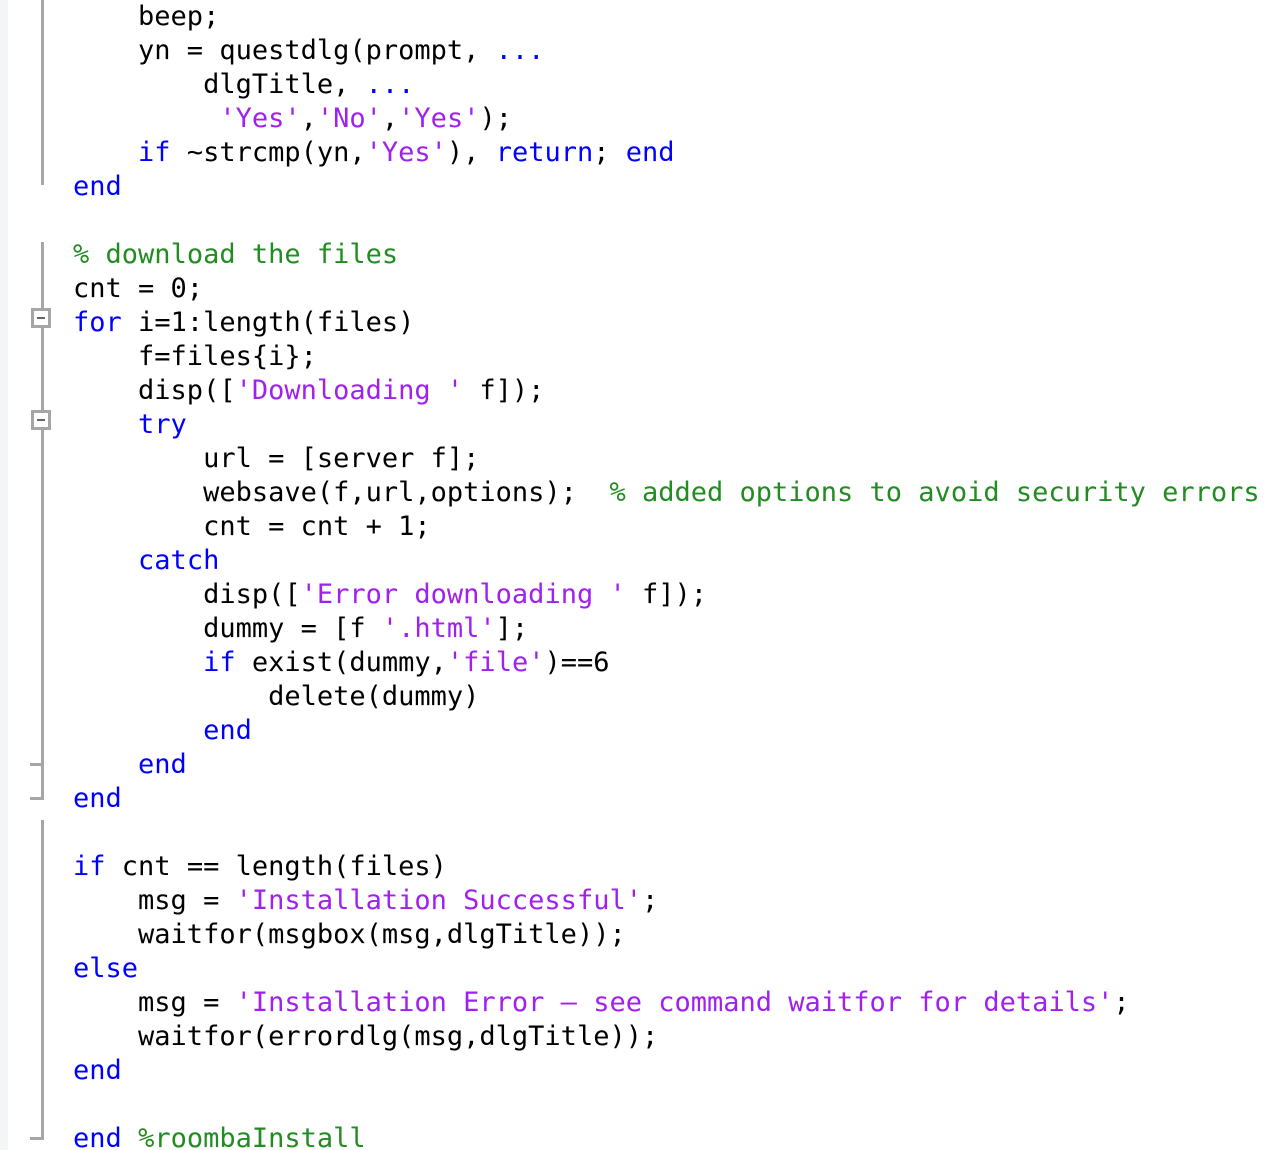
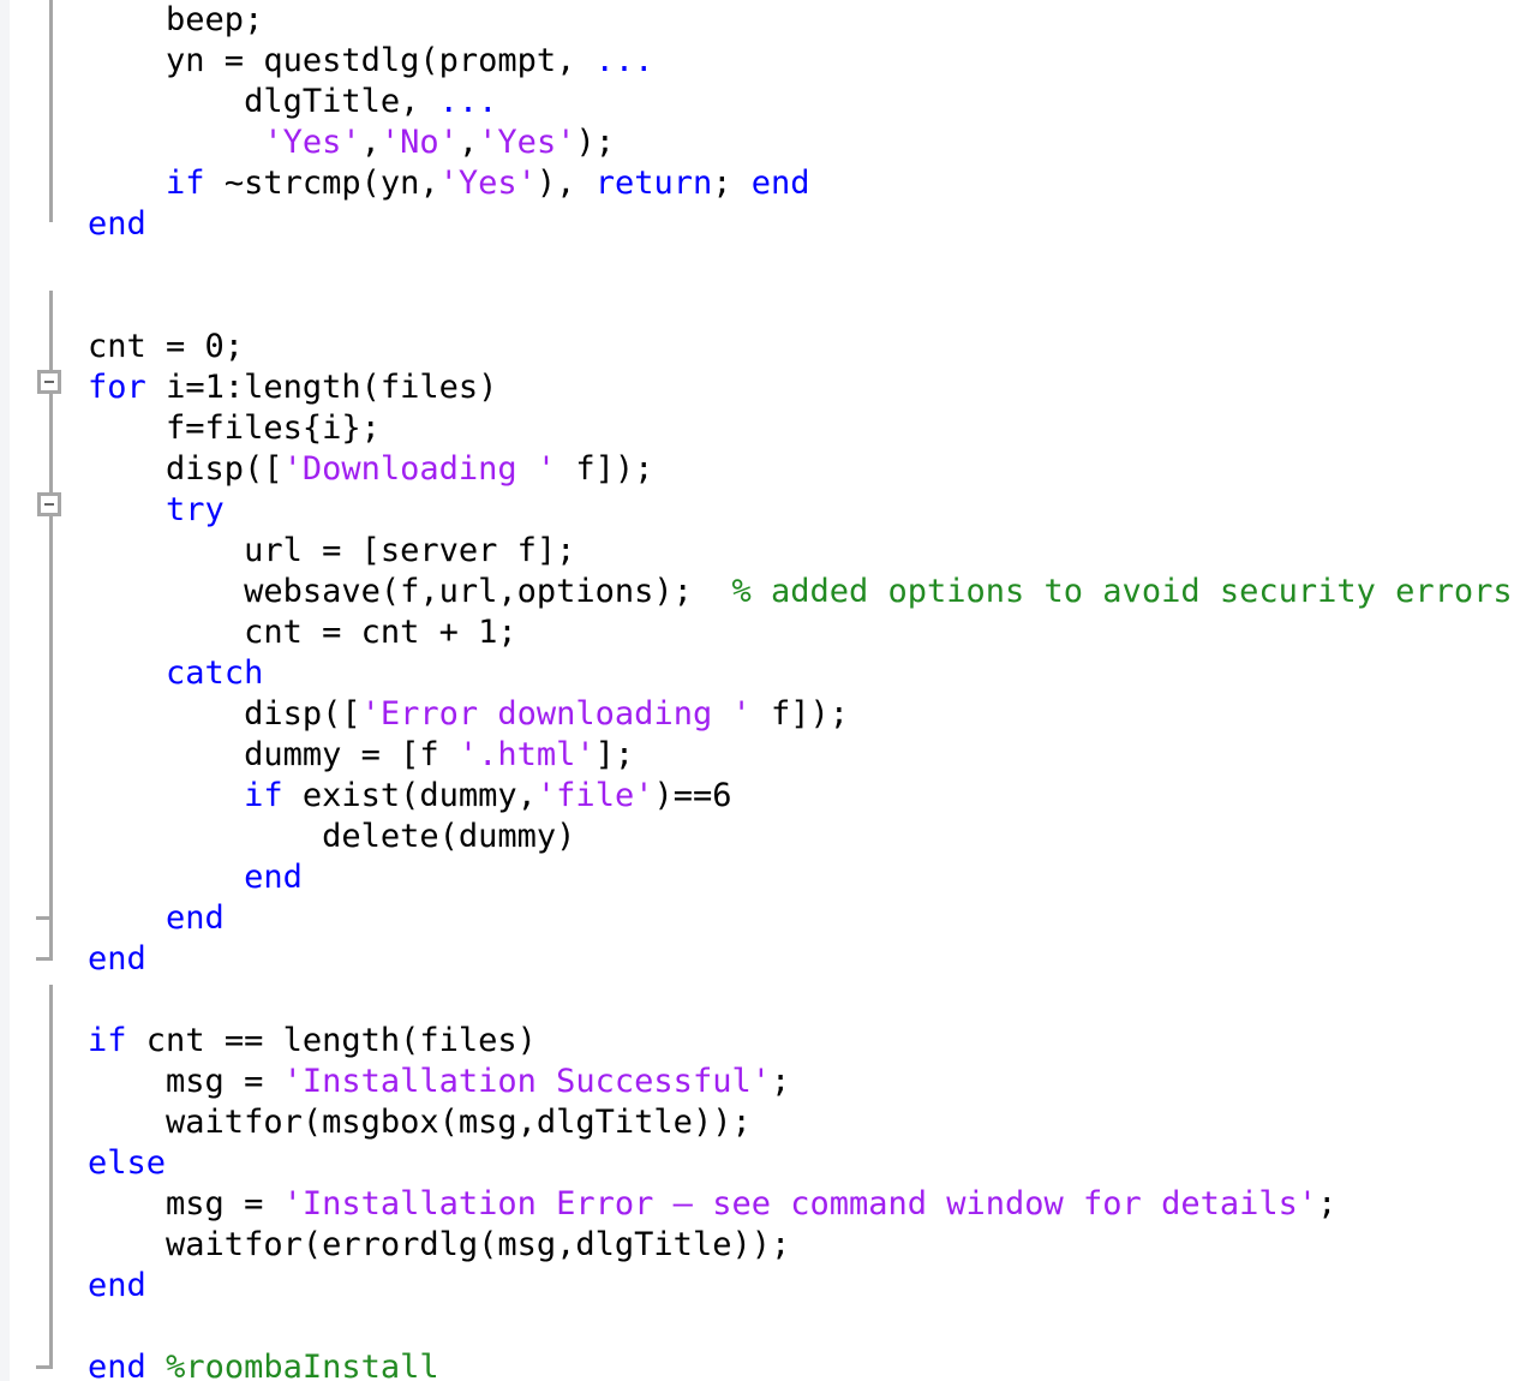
  beep;
  yn = questdlg(prompt, ...
  dlgTitle, ...
  'Yes','No','Yes');
  if ~strcmp(yn,'Yes'), return; end
  end
- % download the files
  cnt = 0;
  for i=1:length(files)
  f=files{i};
  disp(['Downloading ' f]);
  try
  url = [server f];
  websave(f,url,options); % added options to avoid security errors
  cnt = cnt + 1;
  catch
  disp(['Error downloading ' f]);
  dummy = [f '.html'];
  if exist(dummy,'file')==6
  delete(dummy)
  end
  end
  end
  if cnt == length(files)
  msg = 'Installation Successful';
  waitfor(msgbox(msg,dlgTitle));
  else
- msg = 'Installation Error – see command waitfor for details';
+ msg = 'Installation Error – see command window for details';
  waitfor(errordlg(msg,dlgTitle));
  end
  end %roombaInstall
